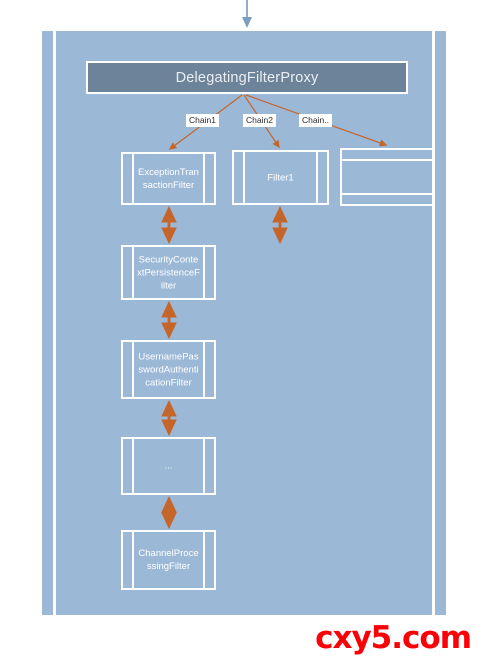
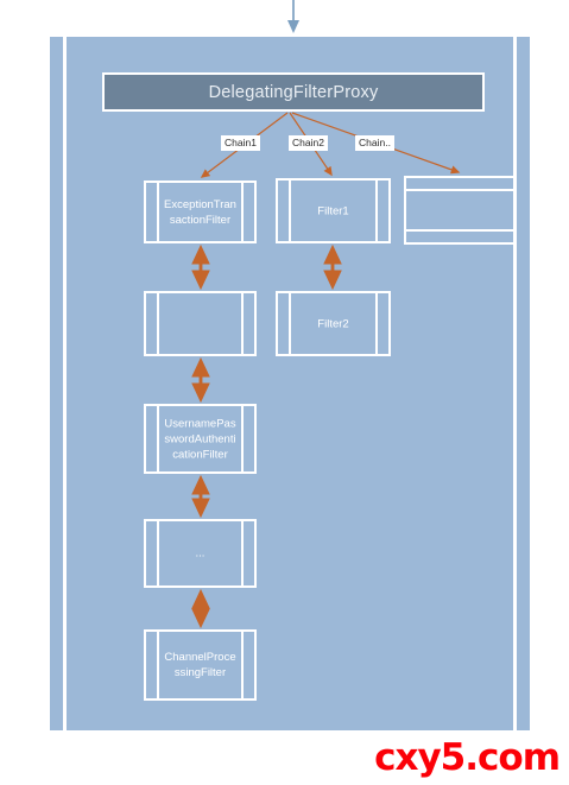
  DelegatingFilterProxy
  ExceptionTransactionFilter
- SecurityContextPersistenceFilter
  UsernamePasswordAuthenticationFilter
  ...
  ChannelProcessingFilter
  Filter1
+ Filter2
  Chain1
  Chain2
  Chain..
  cxy5.com
